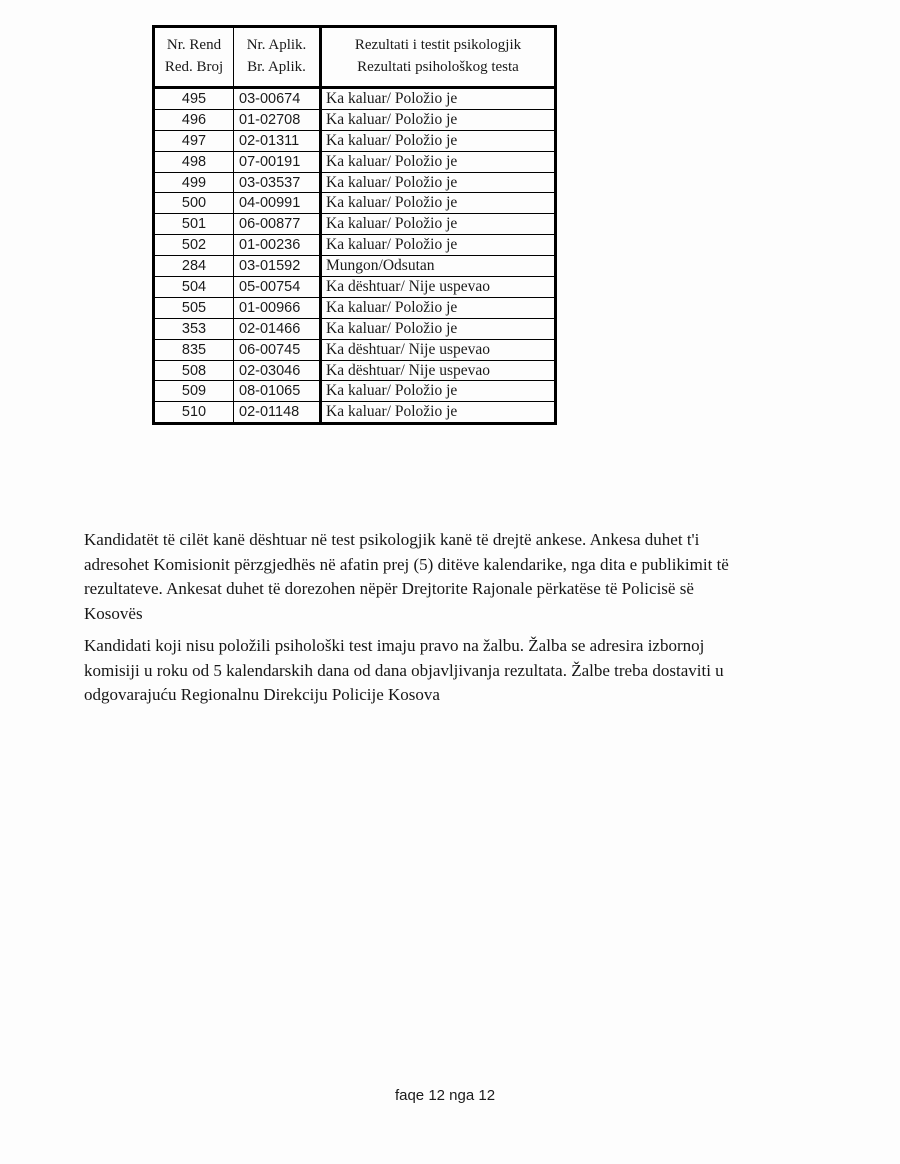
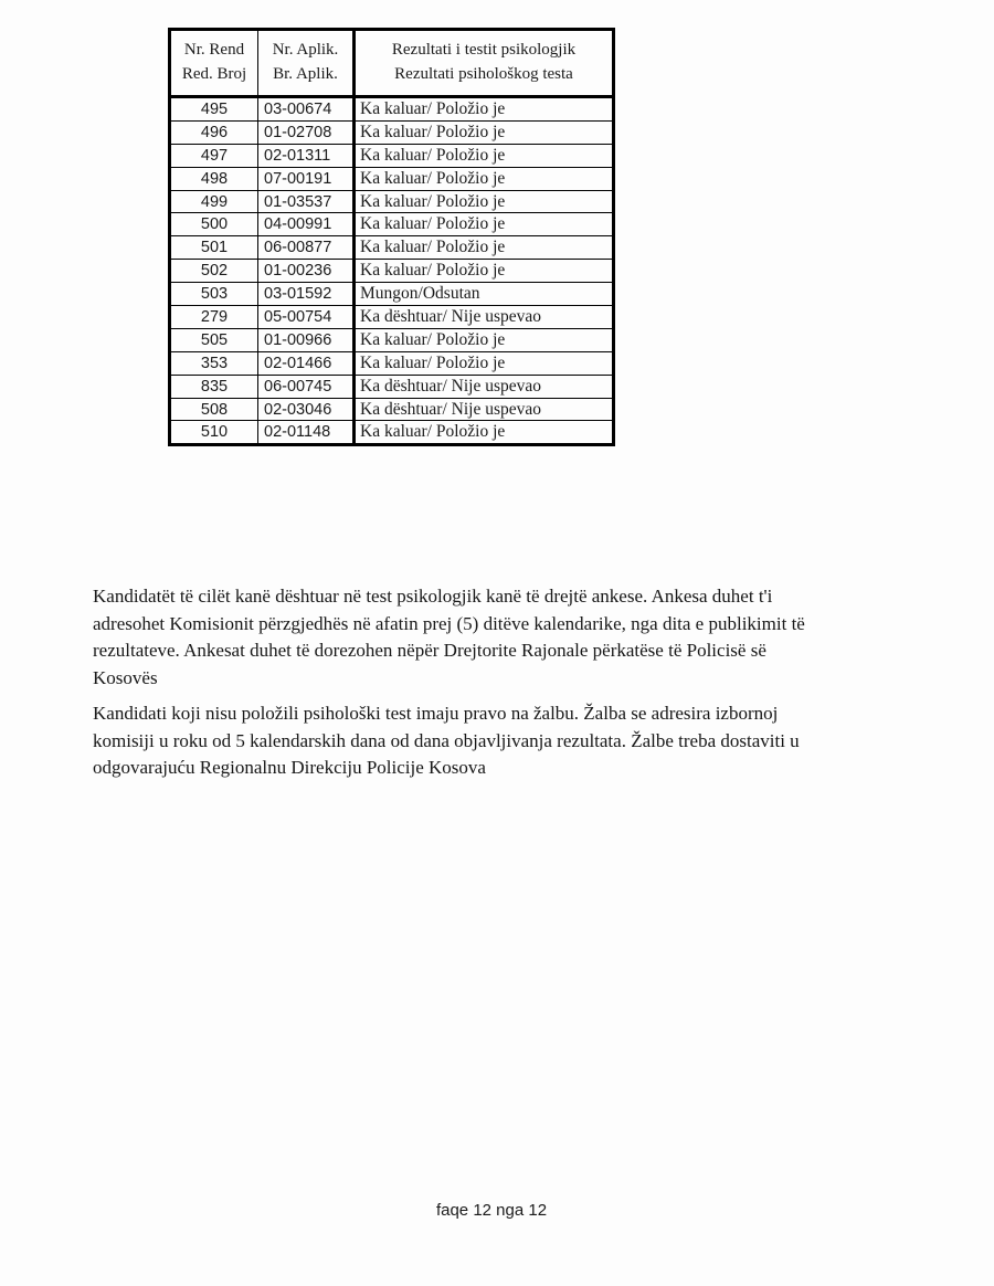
  Nr. Rend Red. Broj	Nr. Aplik. Br. Aplik.	Rezultati i testit psikologjik Rezultati psihološkog testa
  495	03-00674	Ka kaluar/ Položio je
  496	01-02708	Ka kaluar/ Položio je
  497	02-01311	Ka kaluar/ Položio je
  498	07-00191	Ka kaluar/ Položio je
- 499	03-03537	Ka kaluar/ Položio je
+ 499	01-03537	Ka kaluar/ Položio je
  500	04-00991	Ka kaluar/ Položio je
  501	06-00877	Ka kaluar/ Položio je
  502	01-00236	Ka kaluar/ Položio je
- 284	03-01592	Mungon/Odsutan
+ 503	03-01592	Mungon/Odsutan
- 504	05-00754	Ka dështuar/ Nije uspevao
+ 279	05-00754	Ka dështuar/ Nije uspevao
  505	01-00966	Ka kaluar/ Položio je
  353	02-01466	Ka kaluar/ Položio je
  835	06-00745	Ka dështuar/ Nije uspevao
  508	02-03046	Ka dështuar/ Nije uspevao
- 509	08-01065	Ka kaluar/ Položio je
  510	02-01148	Ka kaluar/ Položio je
  Kandidatët të cilët kanë dështuar në test psikologjik kanë të drejtë ankese. Ankesa duhet t'i
  adresohet Komisionit përzgjedhës në afatin prej (5) ditëve kalendarike, nga dita e publikimit të
  rezultateve. Ankesat duhet të dorezohen nëpër Drejtorite Rajonale përkatëse të Policisë së
  Kosovës
  Kandidati koji nisu položili psihološki test imaju pravo na žalbu. Žalba se adresira izbornoj
  komisiji u roku od 5 kalendarskih dana od dana objavljivanja rezultata. Žalbe treba dostaviti u
  odgovarajuću Regionalnu Direkciju Policije Kosova
  faqe 12 nga 12
